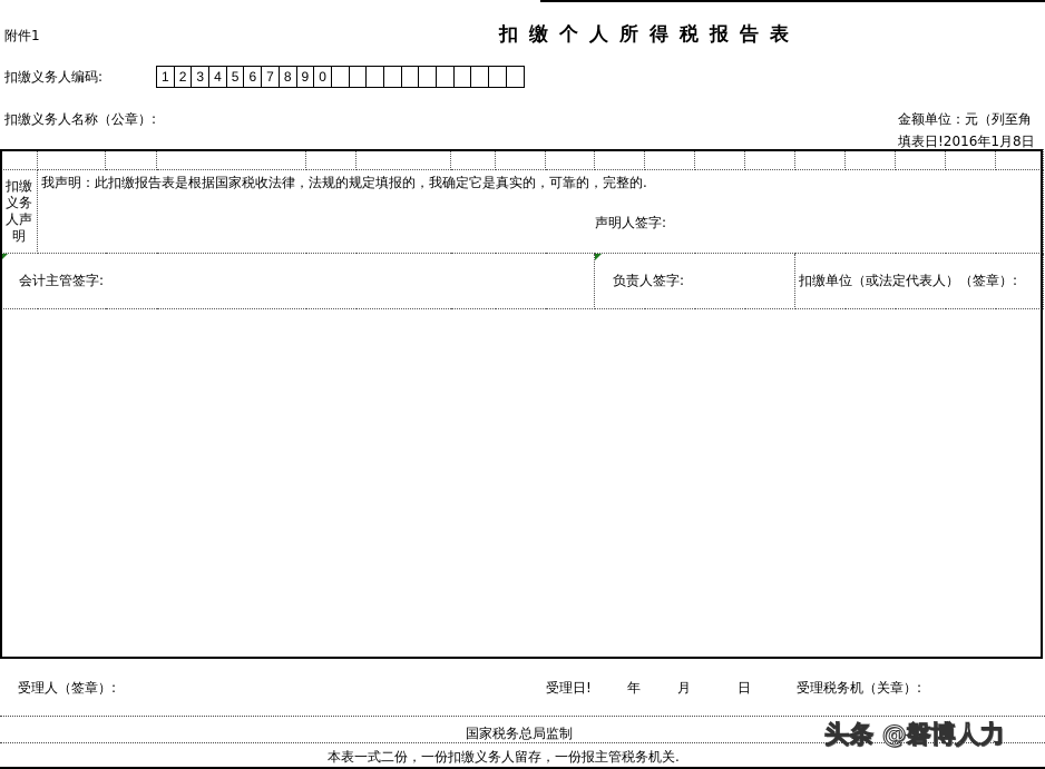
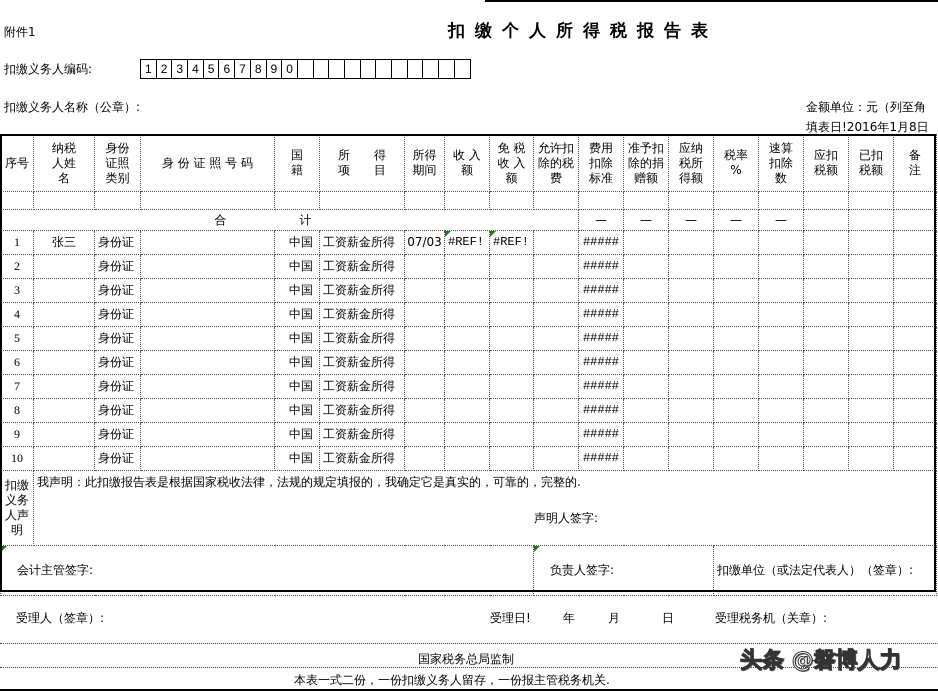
  附件1
  扣缴个人所得税报告表
  扣缴义务人编码:
  1
  2
  3
  4
  5
  6
  7
  8
  9
  0
  扣缴义务人名称（公章）:
  金额单位：元（列至角
  填表日!2016年1月8日
+ 序号	纳税人姓名	身份证照类别	身 份 证 照 号 码	国籍	所 得项 目	所得期间	收 入额	免 税收 入额	允许扣除的税费	费用扣除标准	准予扣除的捐赠额	应纳税所得额	税率%	速算扣除数	应扣税额	已扣税额	备注
+ 合	计		—	—	—	—	—
+ 1	张三	身份证		中国	工资薪金所得	07/03	#REF!	#REF!		#####
+ 2		身份证		中国	工资薪金所得					#####
+ 3		身份证		中国	工资薪金所得					#####
+ 4		身份证		中国	工资薪金所得					#####
+ 5		身份证		中国	工资薪金所得					#####
+ 6		身份证		中国	工资薪金所得					#####
+ 7		身份证		中国	工资薪金所得					#####
+ 8		身份证		中国	工资薪金所得					#####
+ 9		身份证		中国	工资薪金所得					#####
+ 10		身份证		中国	工资薪金所得					#####
  扣缴义务人声明	我声明：此扣缴报告表是根据国家税收法律，法规的规定填报的，我确定它是真实的，可靠的，完整的. 声明人签字:
  会计主管签字:	负责人签字:	扣缴单位（或法定代表人）（签章）:
  受理人（签章）:
  受理日!
  年
  月
  日
  受理税务机（关章）:
  国家税务总局监制
  本表一式二份，一份扣缴义务人留存，一份报主管税务机关.
  头条 @磐博人力
